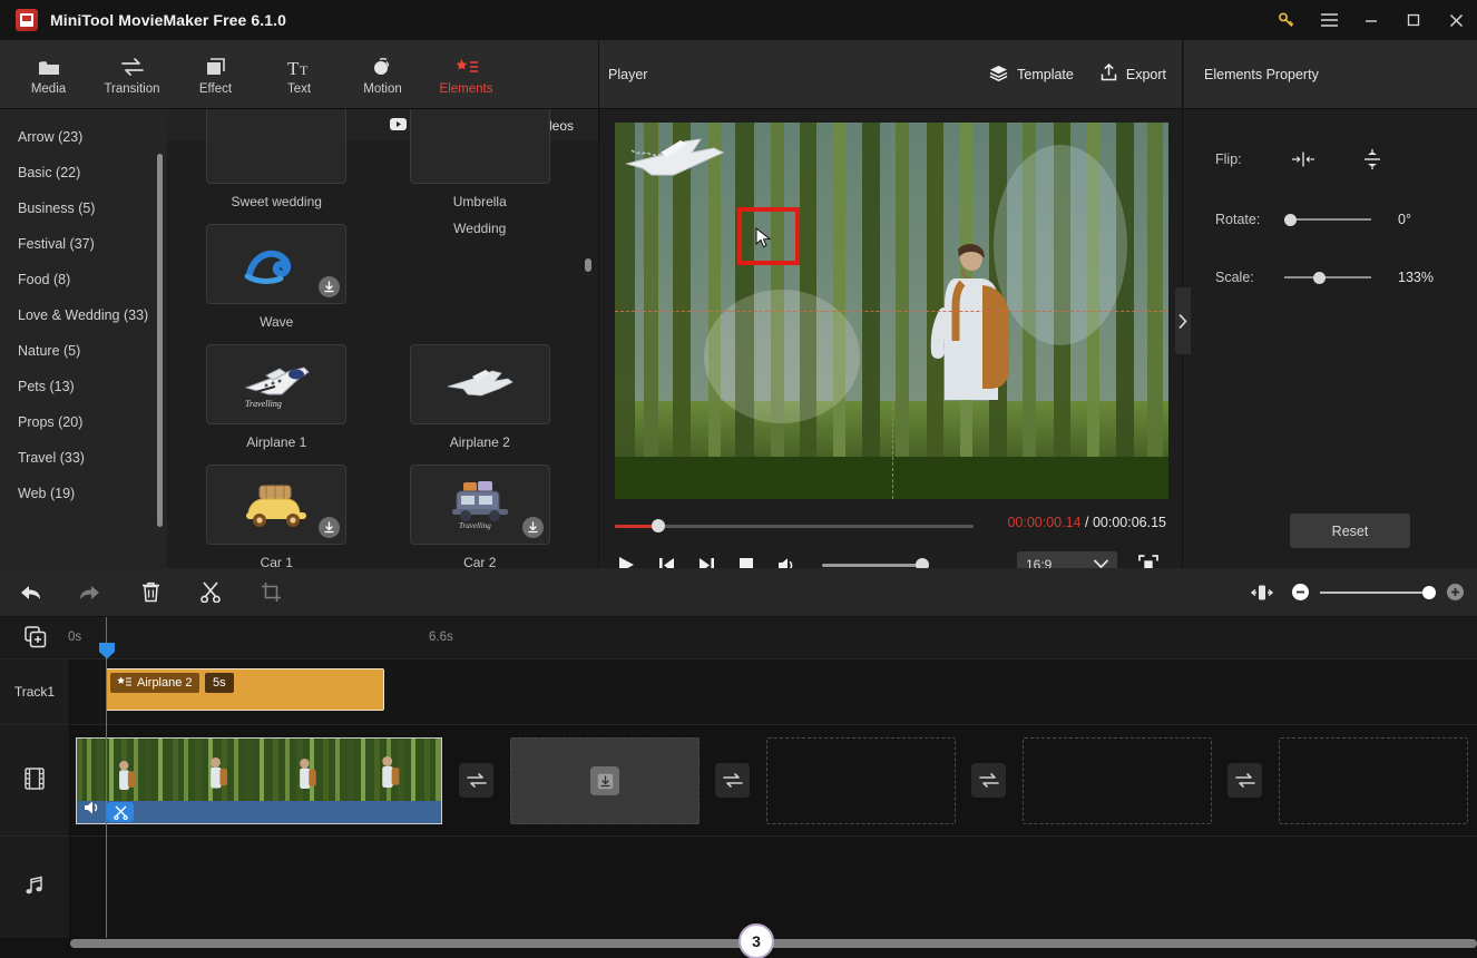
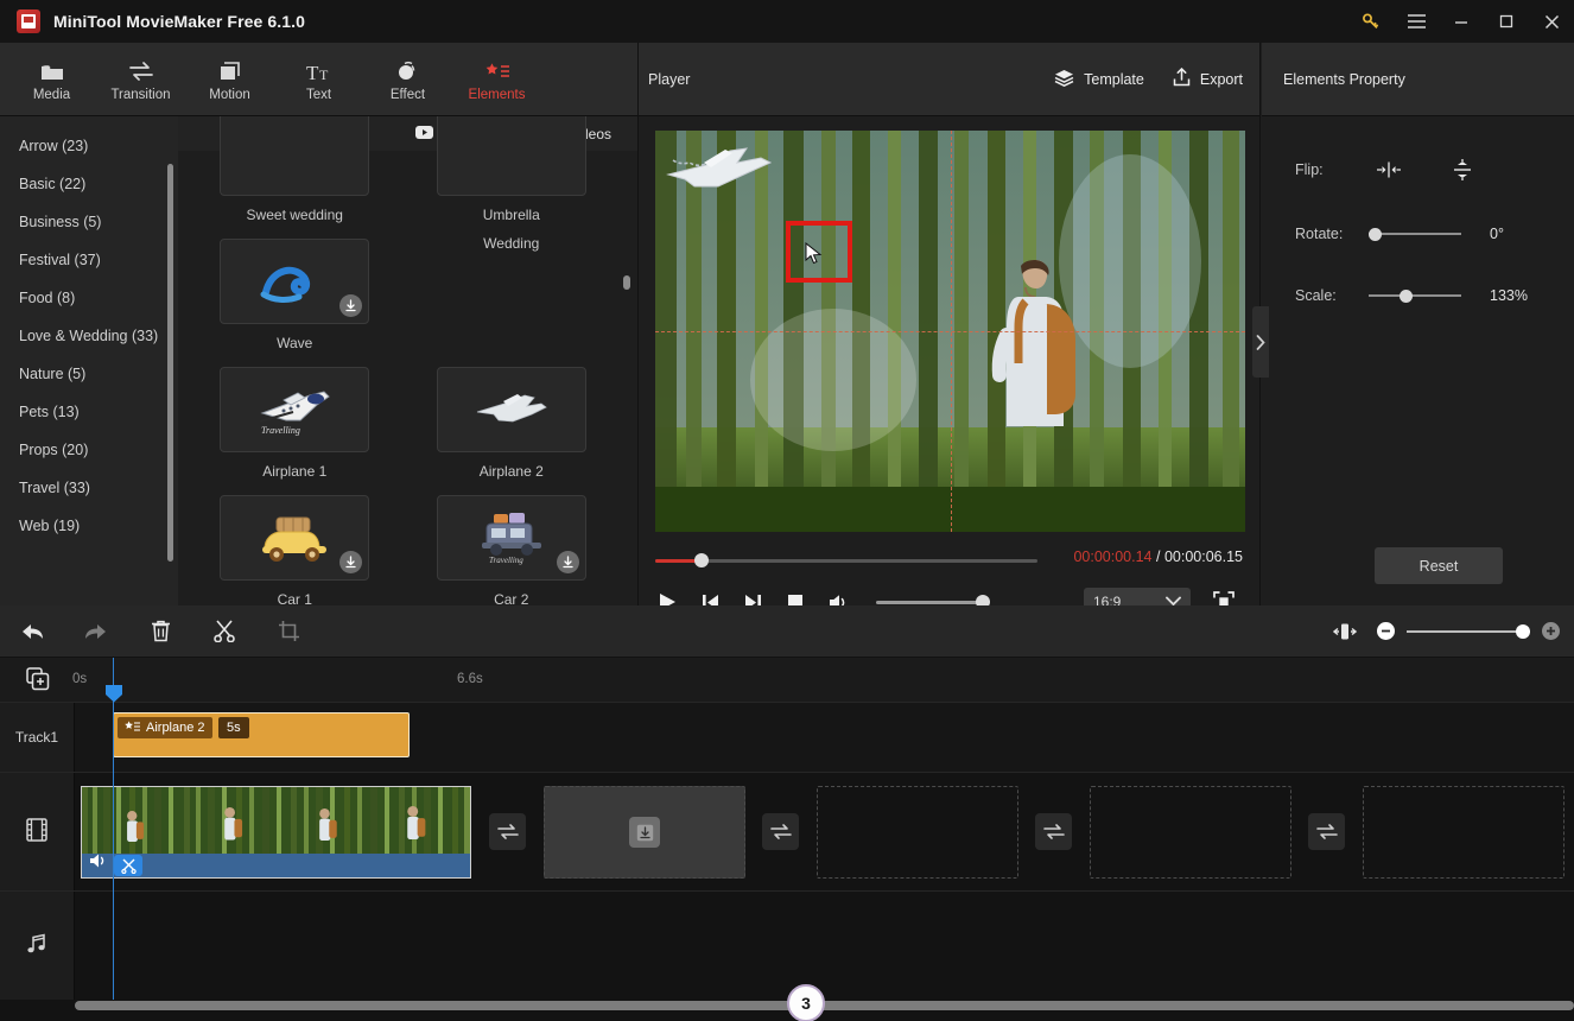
  MiniTool MovieMaker Free 6.1.0
  Media
  Transition
- Effect
+ Motion
  T
  T
  Text
- Motion
+ Effect
  Elements
  Arrow (23)
  Basic (22)
  Business (5)
  Festival (37)
  Food (8)
  Love & Wedding (33)
  Nature (5)
  Pets (13)
  Props (20)
  Travel (33)
  Web (19)
  Sweet wedding
  Umbrella
  Wave
  Wedding
  Travelling
  Airplane 1
  Airplane 2
  Car 1
  Travelling
  Car 2
  Player
  Template
  Export
  00:00:00.14 / 00:00:06.15
  16:9
  Elements Property
  Flip:
  Rotate:
  0°
  Scale:
  133%
  Reset
  0s
  6.6s
  Track1
  Airplane 2
  5s
  3
